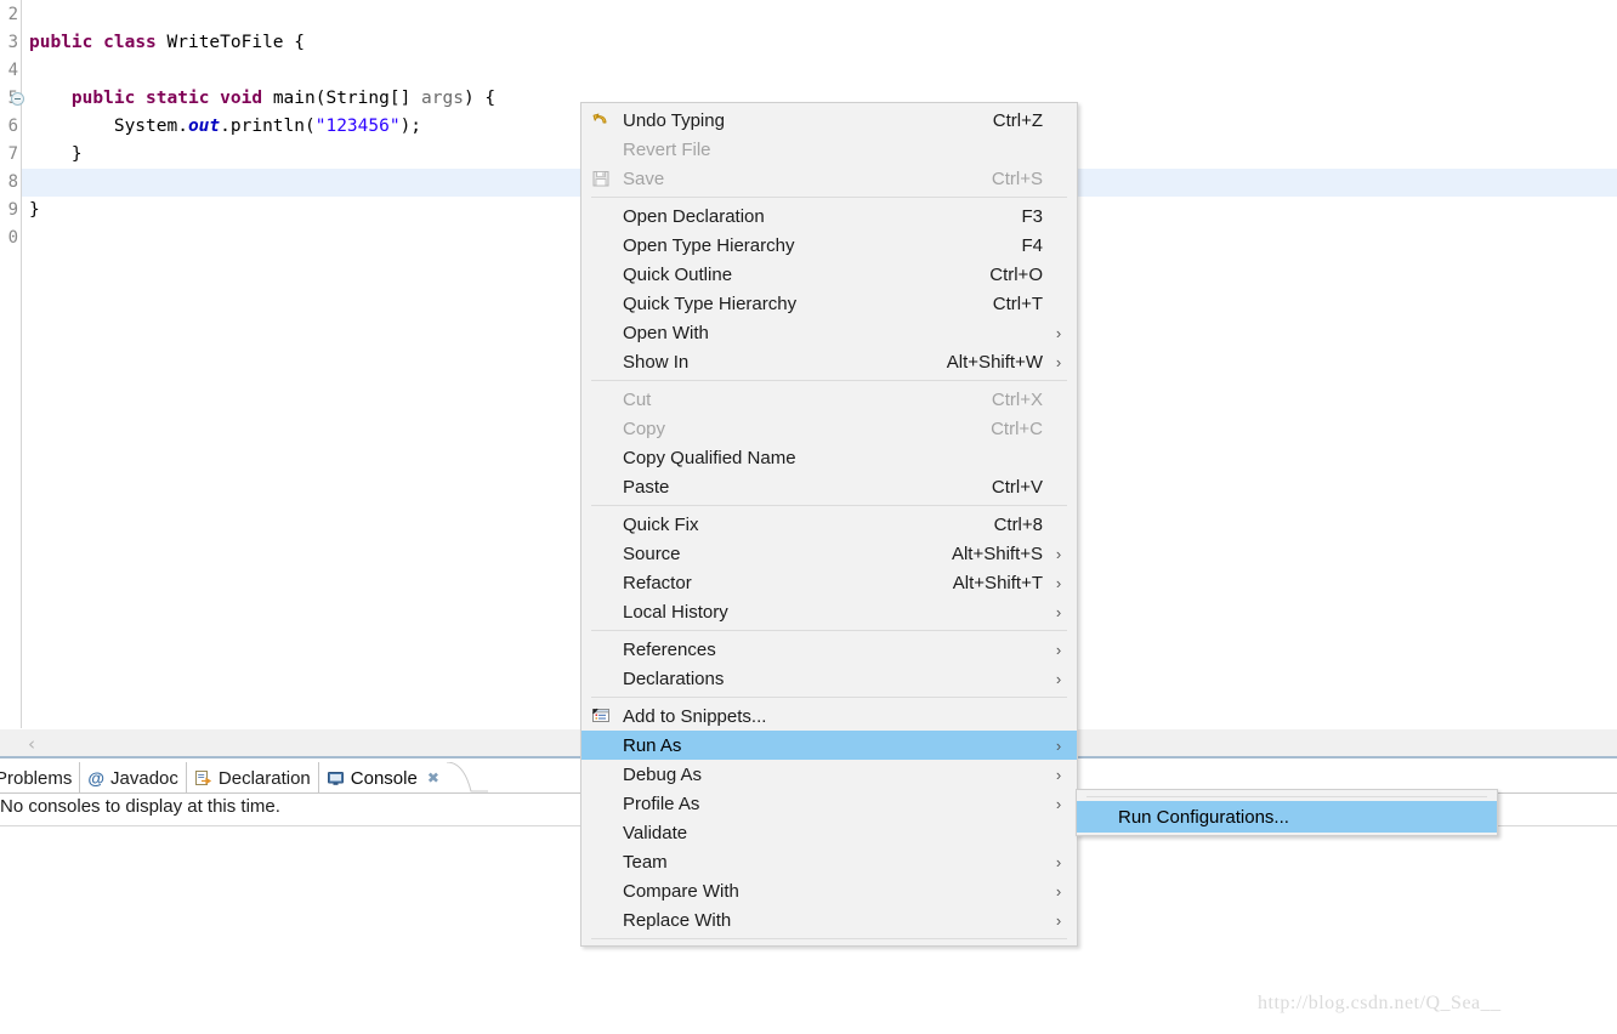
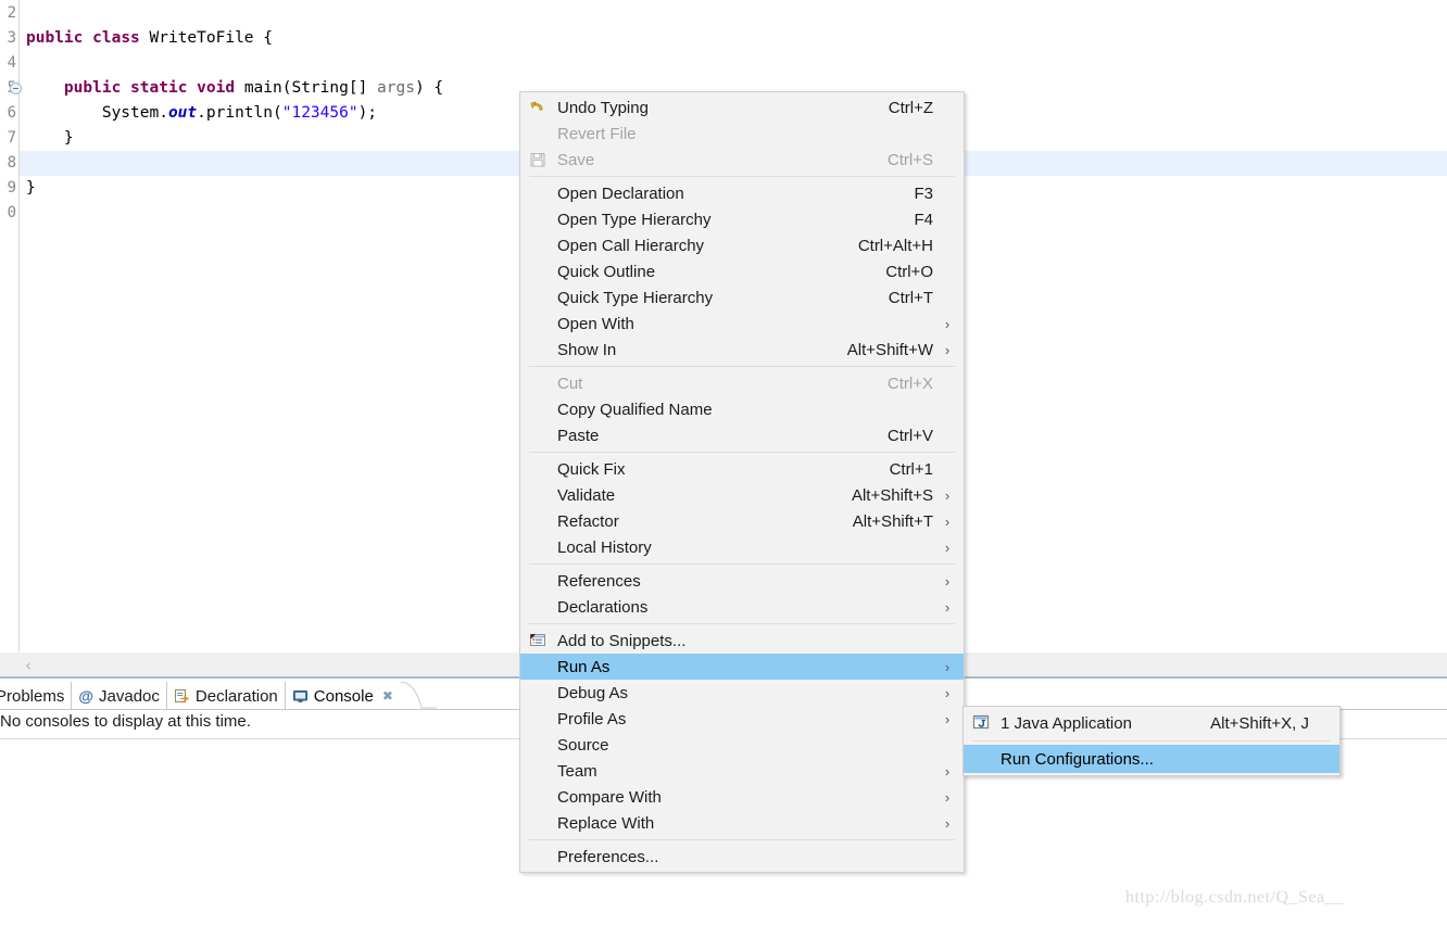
  2
  3
  4
  6
  7
  8
  9
  0
  public class WriteToFile {
  public static void main(String[] args) {
  System.out.println("123456");
  }
  }
  ‹
  Problems
  @
  Javadoc
  Declaration
  Console
  ✖
  No consoles to display at this time.
  Undo Typing
  Ctrl+Z
  Revert File
  Save
  Ctrl+S
  Open Declaration
  F3
  Open Type Hierarchy
  F4
+ Open Call Hierarchy
+ Ctrl+Alt+H
  Quick Outline
  Ctrl+O
  Quick Type Hierarchy
  Ctrl+T
  Open With
  ›
  Show In
  Alt+Shift+W
  ›
  Cut
  Ctrl+X
- Copy
- Ctrl+C
  Copy Qualified Name
  Paste
  Ctrl+V
  Quick Fix
- Ctrl+8
+ Ctrl+1
- Source
+ Validate
  Alt+Shift+S
  ›
  Refactor
  Alt+Shift+T
  ›
  Local History
  ›
  References
  ›
  Declarations
  ›
  Add to Snippets...
  Run As
  ›
  Debug As
  ›
  Profile As
  ›
- Validate
+ Source
  Team
  ›
  Compare With
  ›
  Replace With
  ›
+ Preferences...
+ 1 Java Application
+ Alt+Shift+X, J
  Run Configurations...
  http://blog.csdn.net/Q_Sea__
